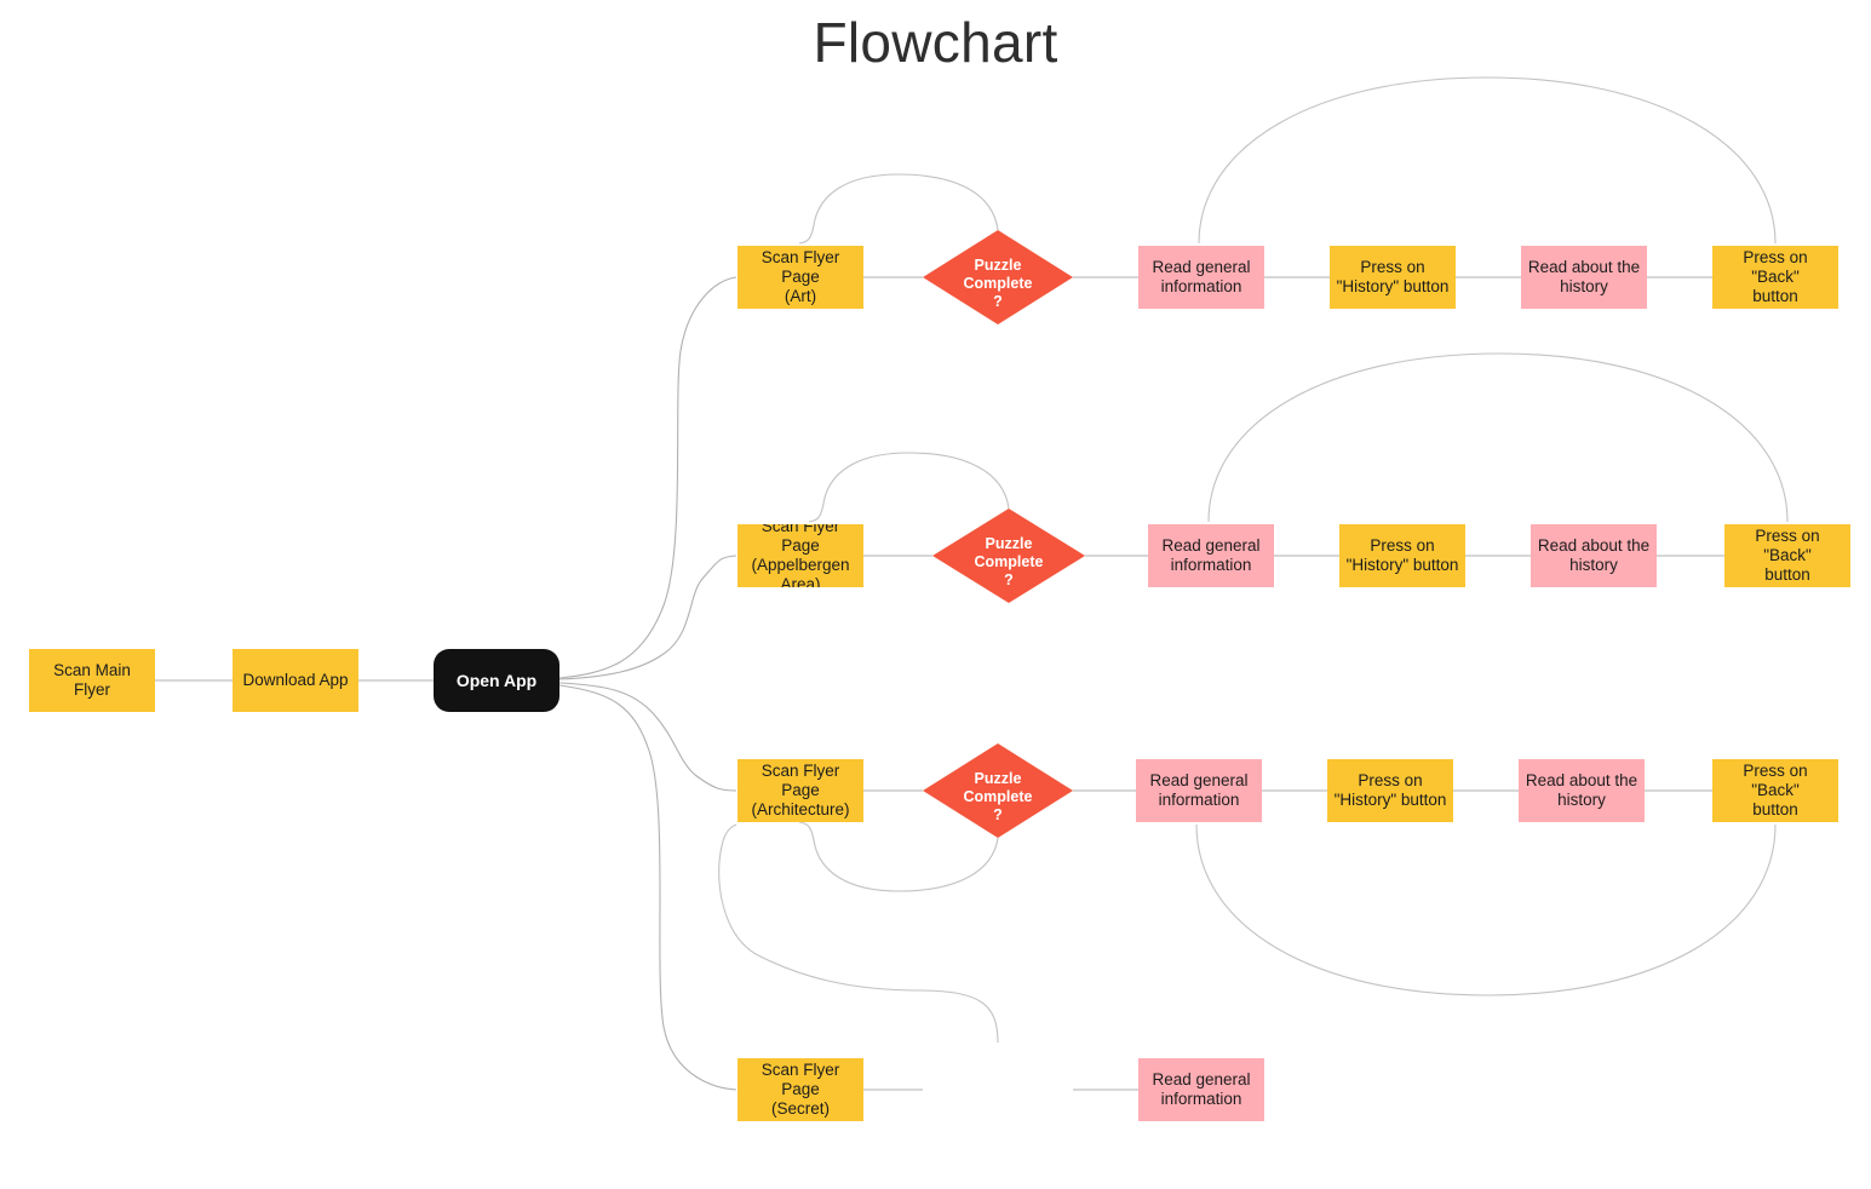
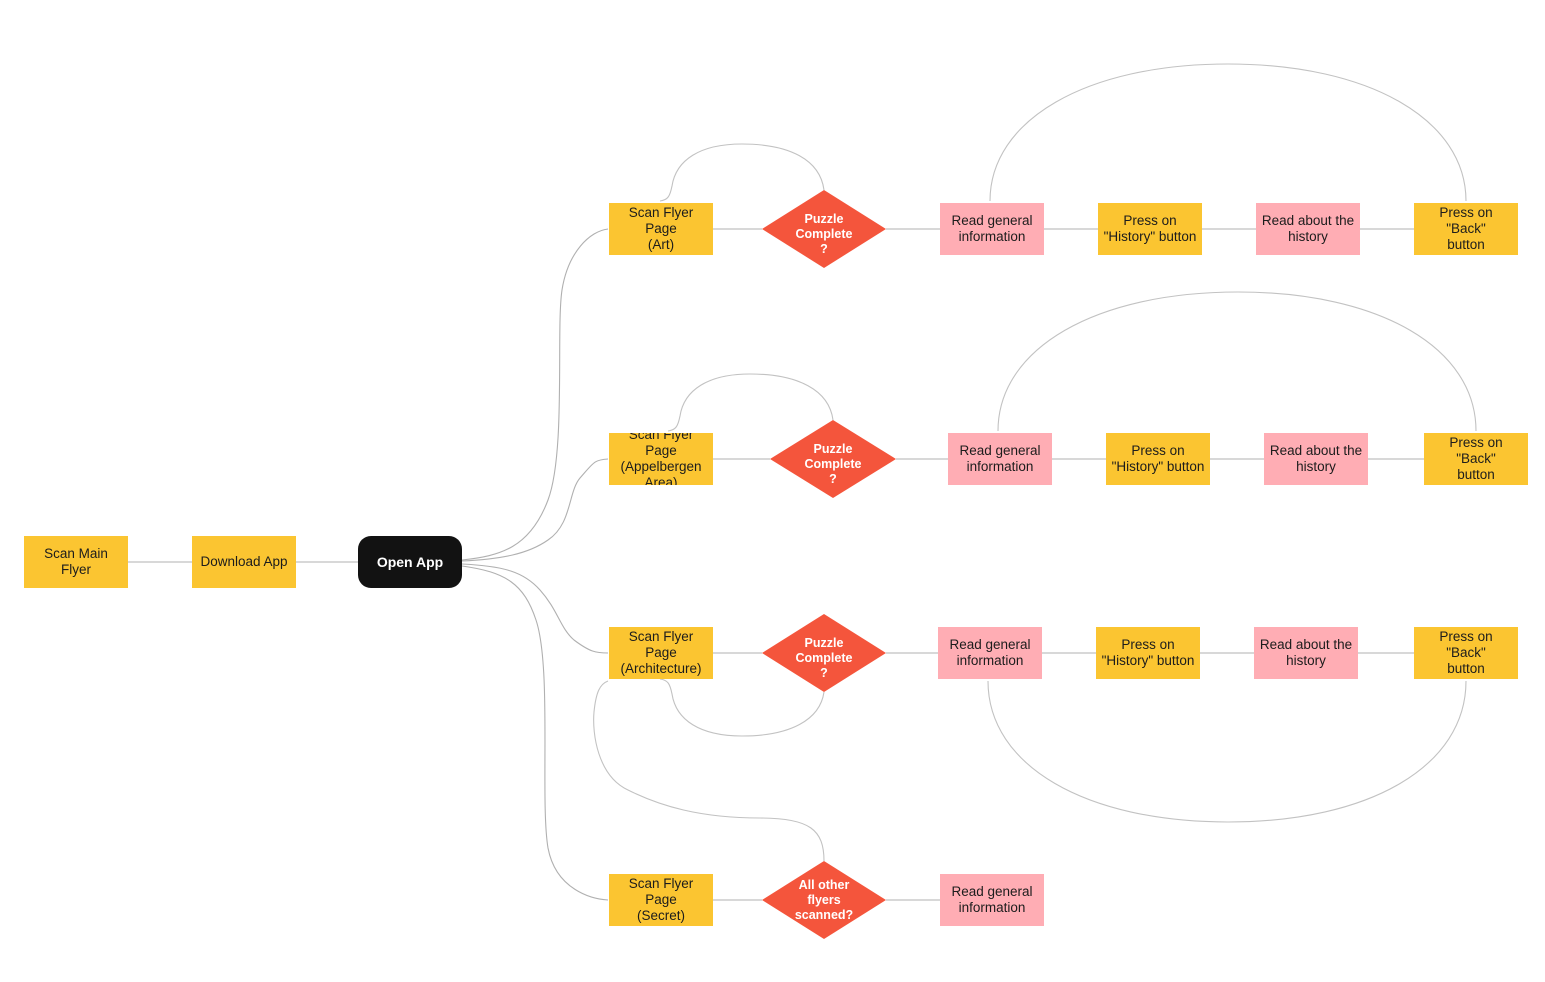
- Flowchart
  Scan Main Flyer
  Download App
  Open App
  Scan Flyer Page
  (Art)
  Puzzle
  Complete
  ?
  Read general
  information
  Press on
  "History" button
  Read about the
  history
  Press on "Back"
  button
  Scan Flyer Page
  (Appelbergen
  Area)
  Puzzle
  Complete
  ?
  Read general
  information
  Press on
  "History" button
  Read about the
  history
  Press on "Back"
  button
  Scan Flyer Page
  (Architecture)
  Puzzle
  Complete
  ?
  Read general
  information
  Press on
  "History" button
  Read about the
  history
  Press on "Back"
  button
  Scan Flyer Page
  (Secret)
+ All other
+ flyers
+ scanned?
  Read general
  information
